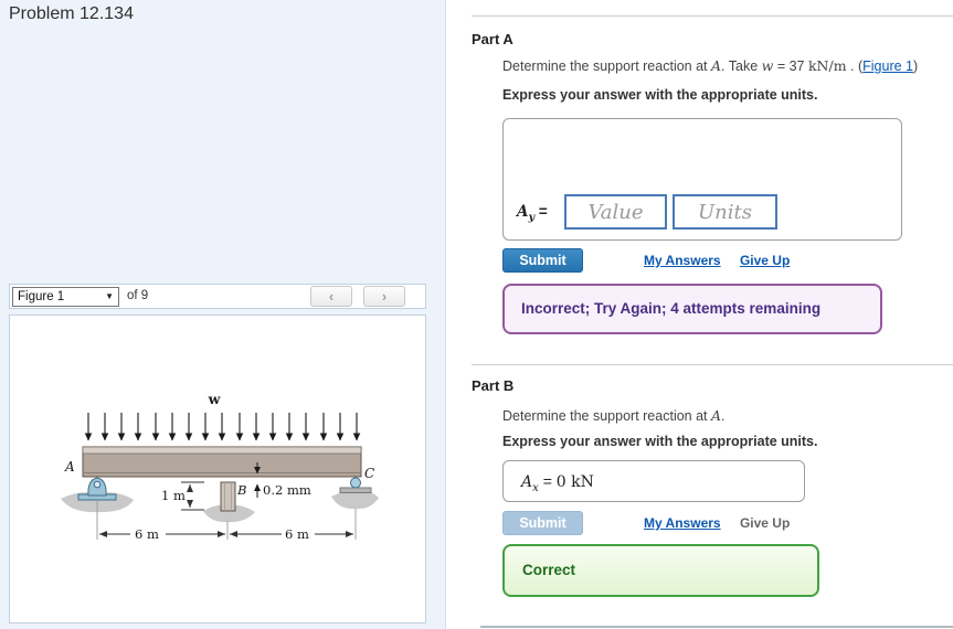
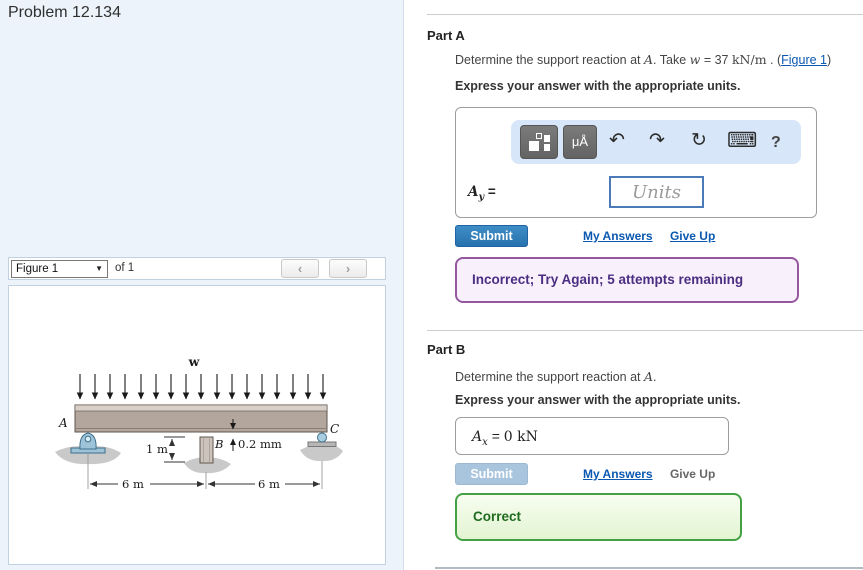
  Problem 12.134
  Figure 1
  ▼
- of 9
+ of 1
  ‹
  ›
  w
  A
  B
  0.2 mm
  1 m
  C
  6 m
  6 m
  Part A
  Determine the support reaction at A. Take w = 37 kN/m . (Figure 1)
  Express your answer with the appropriate units.
+ μÅ
+ ↶
+ ↷
+ ↻
+ ⌨
+ ?
  Ay =
- Value
  Units
  Submit
  My Answers Give Up
- Incorrect; Try Again; 4 attempts remaining
+ Incorrect; Try Again; 5 attempts remaining
  Part B
  Determine the support reaction at A.
  Express your answer with the appropriate units.
  Ax = 0 kN
  Submit
  My Answers Give Up
  Correct
